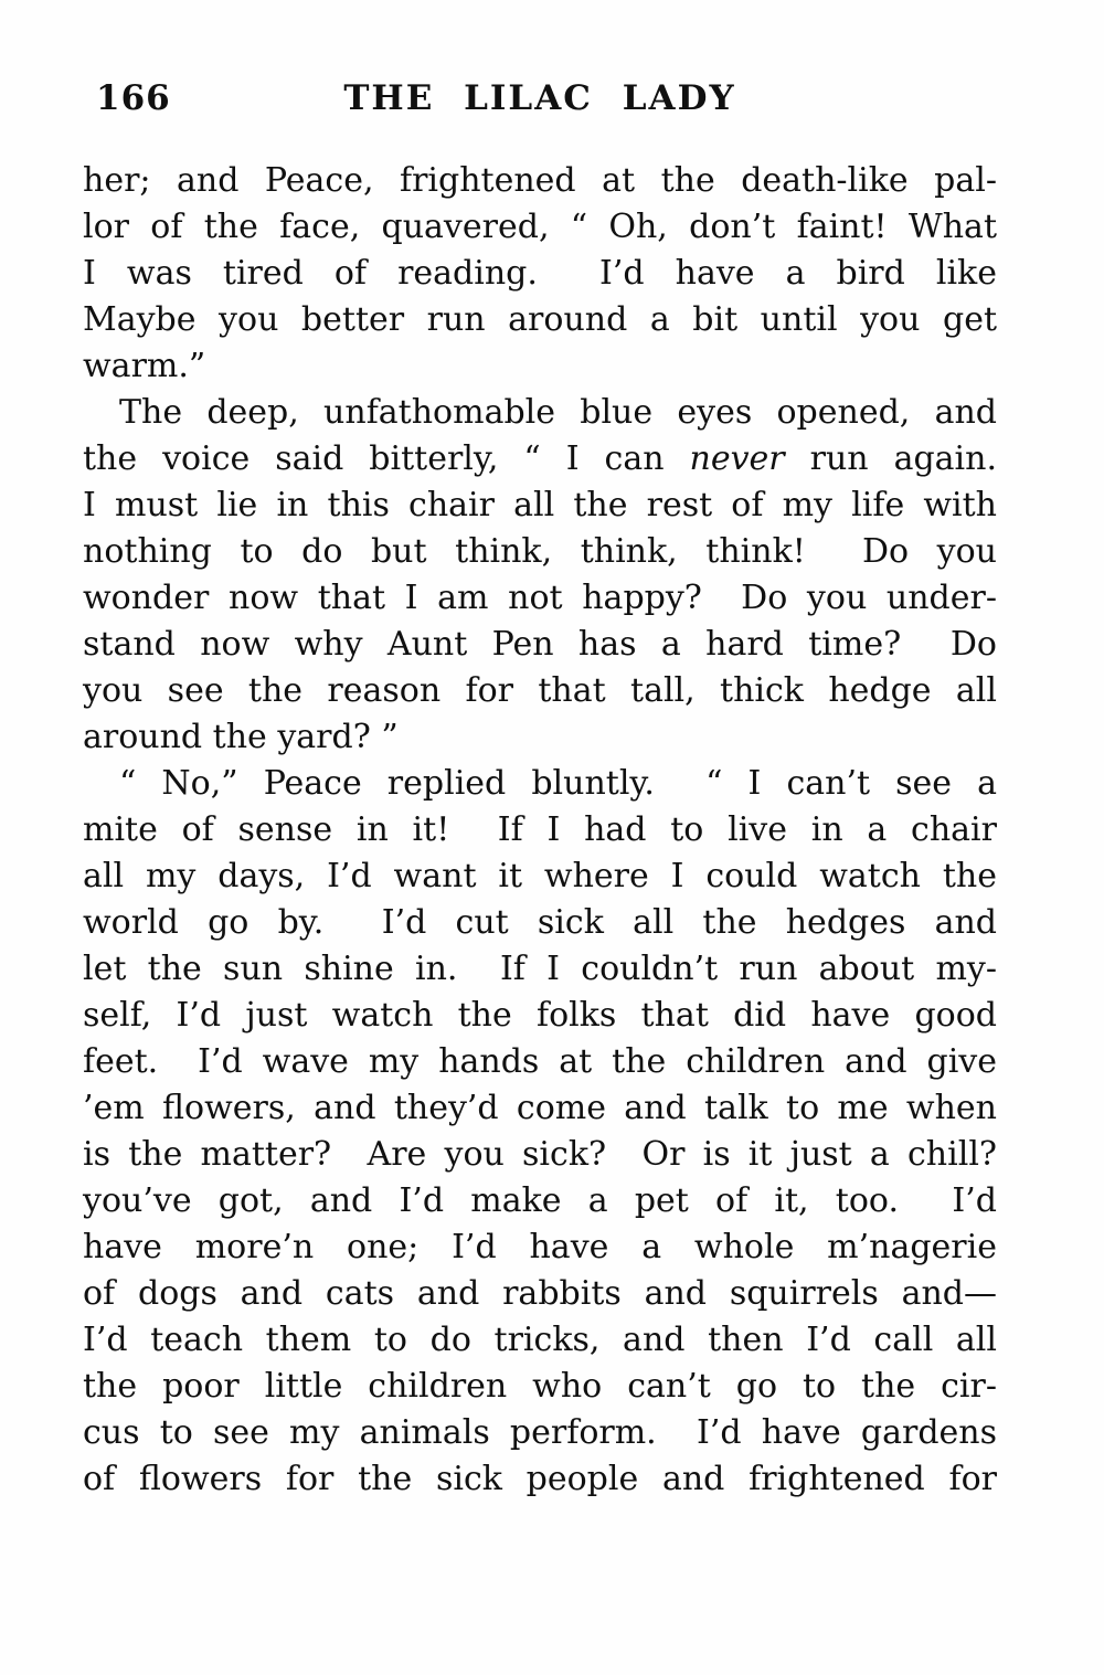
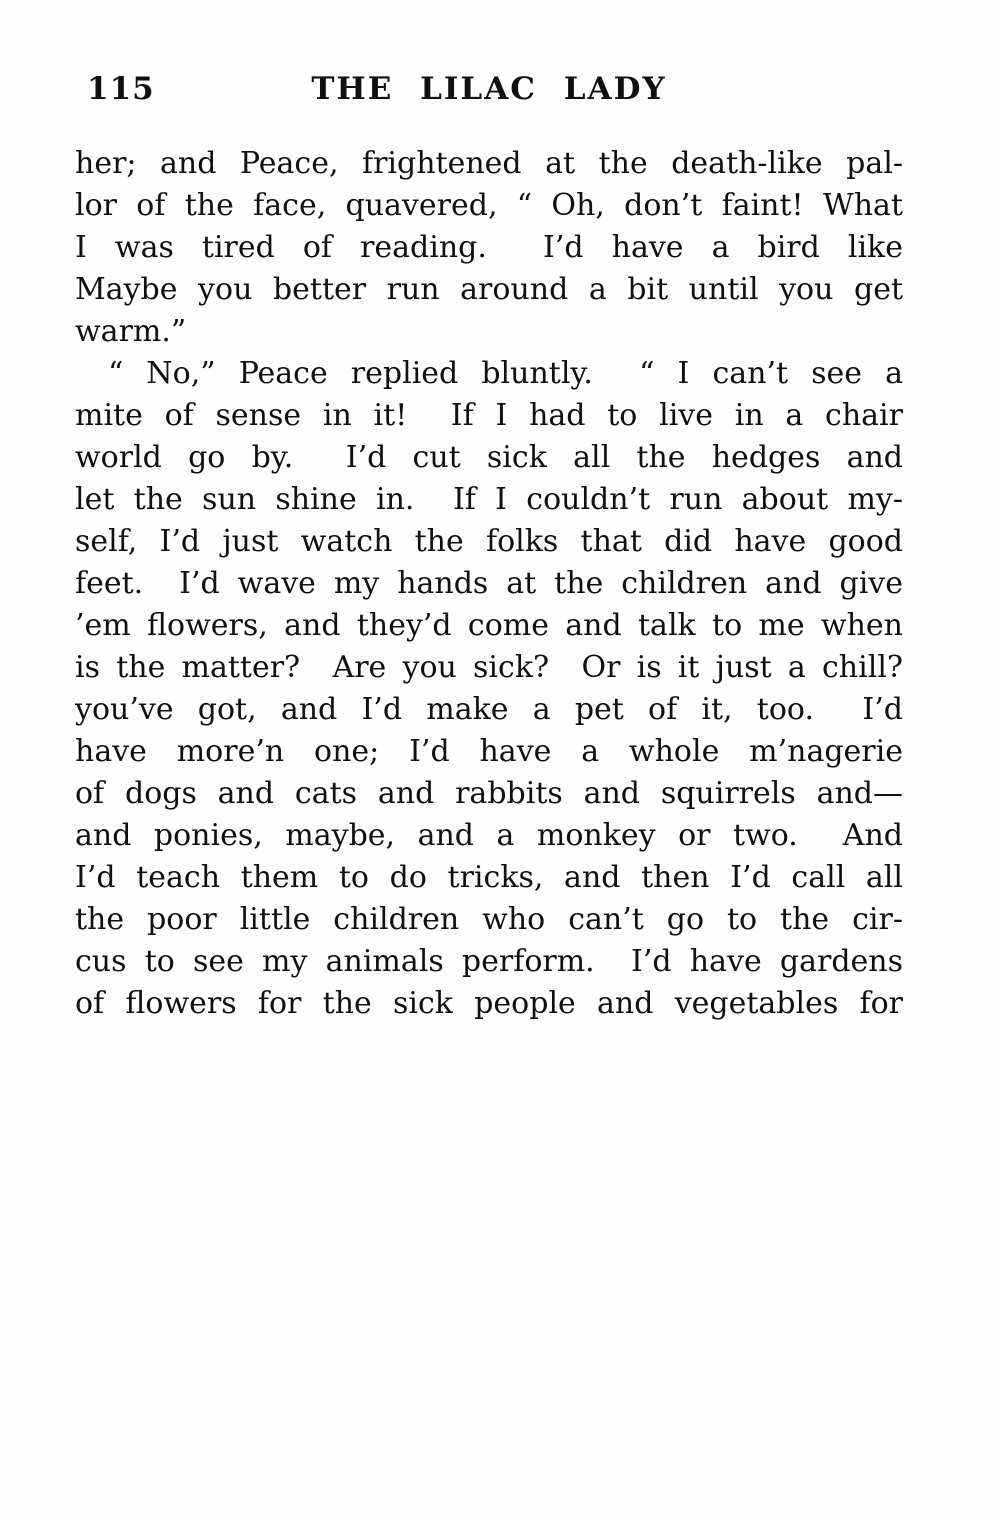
- 166
+ 115
  THE LILAC LADY
  her; and Peace, frightened at the death-like pal-
  lor of the face, quavered, “ Oh, don’t faint! What
  I was tired of reading. I’d have a bird like
  Maybe you better run around a bit until you get
  warm.”
- The deep, unfathomable blue eyes opened, and
- the voice said bitterly, “ I can never run again.
- I must lie in this chair all the rest of my life with
- nothing to do but think, think, think! Do you
- wonder now that I am not happy? Do you under-
- stand now why Aunt Pen has a hard time? Do
- you see the reason for that tall, thick hedge all
- around the yard? ”
  “ No,” Peace replied bluntly. “ I can’t see a
  mite of sense in it! If I had to live in a chair
- all my days, I’d want it where I could watch the
  world go by. I’d cut sick all the hedges and
  let the sun shine in. If I couldn’t run about my-
  self, I’d just watch the folks that did have good
  feet. I’d wave my hands at the children and give
  ’em flowers, and they’d come and talk to me when
  is the matter? Are you sick? Or is it just a chill?
  you’ve got, and I’d make a pet of it, too. I’d
  have more’n one; I’d have a whole m’nagerie
  of dogs and cats and rabbits and squirrels and—
+ and ponies, maybe, and a monkey or two. And
  I’d teach them to do tricks, and then I’d call all
  the poor little children who can’t go to the cir-
  cus to see my animals perform. I’d have gardens
- of flowers for the sick people and frightened for
+ of flowers for the sick people and vegetables for
